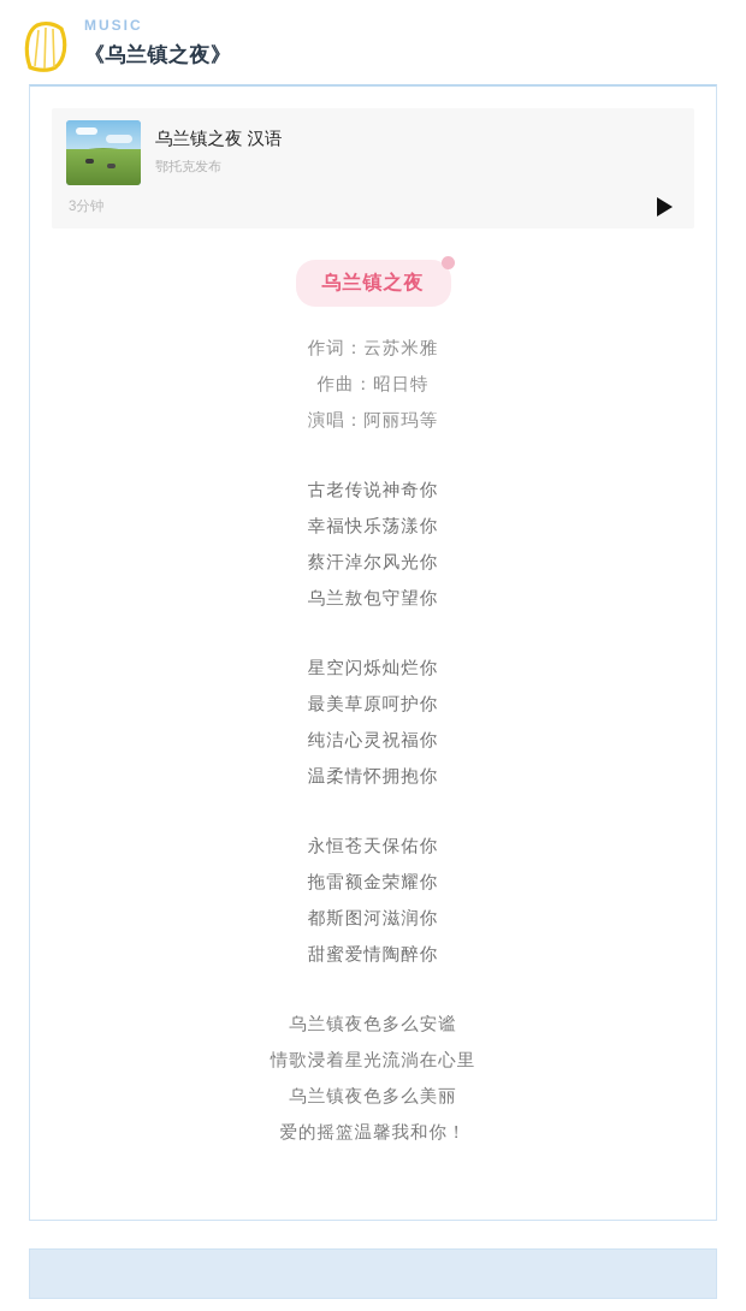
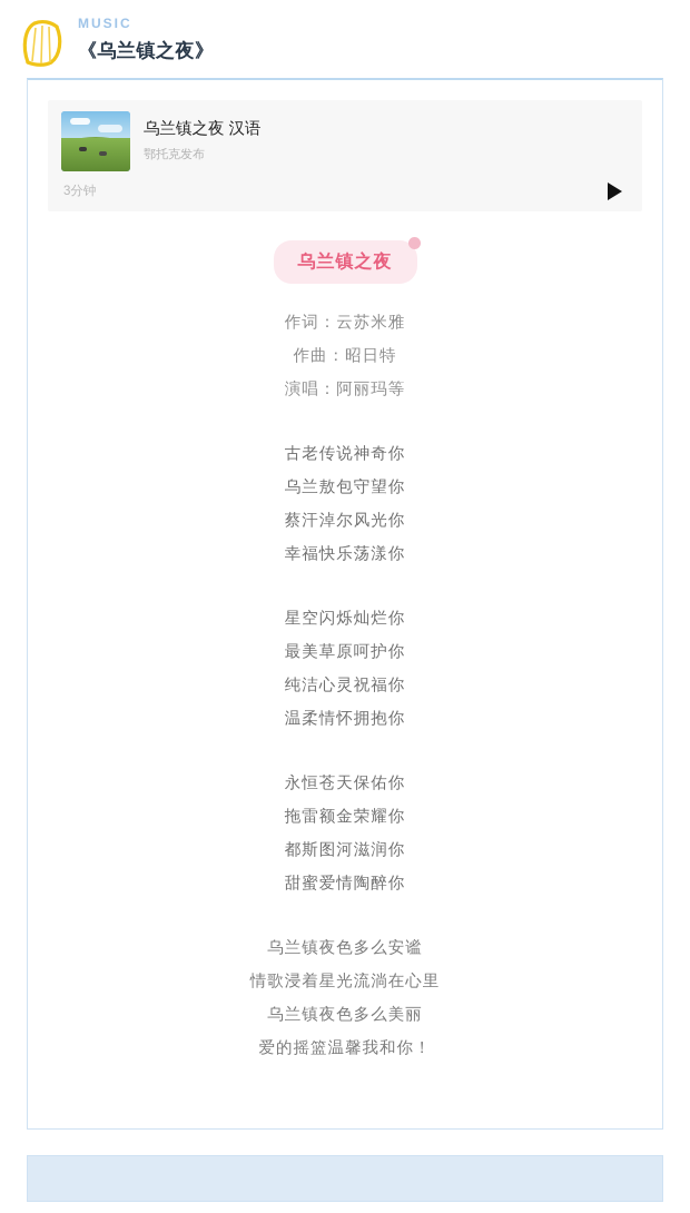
  MUSIC
  《乌兰镇之夜》
  乌兰镇之夜 汉语
  鄂托克发布
  3分钟
  乌兰镇之夜
  作词：云苏米雅
  作曲：昭日特
  演唱：阿丽玛等
  古老传说神奇你
- 幸福快乐荡漾你
+ 乌兰敖包守望你
  蔡汗淖尔风光你
- 乌兰敖包守望你
+ 幸福快乐荡漾你
  星空闪烁灿烂你
  最美草原呵护你
  纯洁心灵祝福你
  温柔情怀拥抱你
  永恒苍天保佑你
  拖雷额金荣耀你
  都斯图河滋润你
  甜蜜爱情陶醉你
  乌兰镇夜色多么安谧
  情歌浸着星光流淌在心里
  乌兰镇夜色多么美丽
  爱的摇篮温馨我和你！
